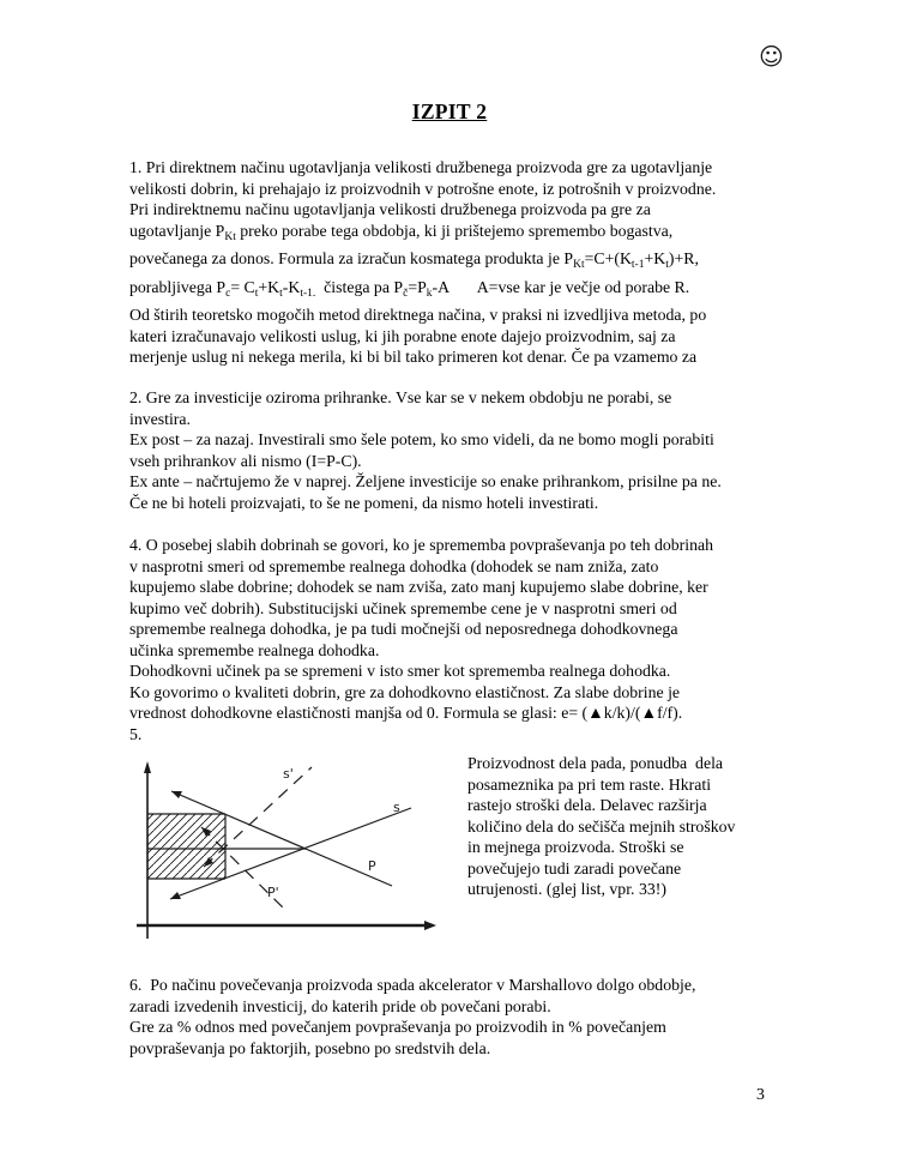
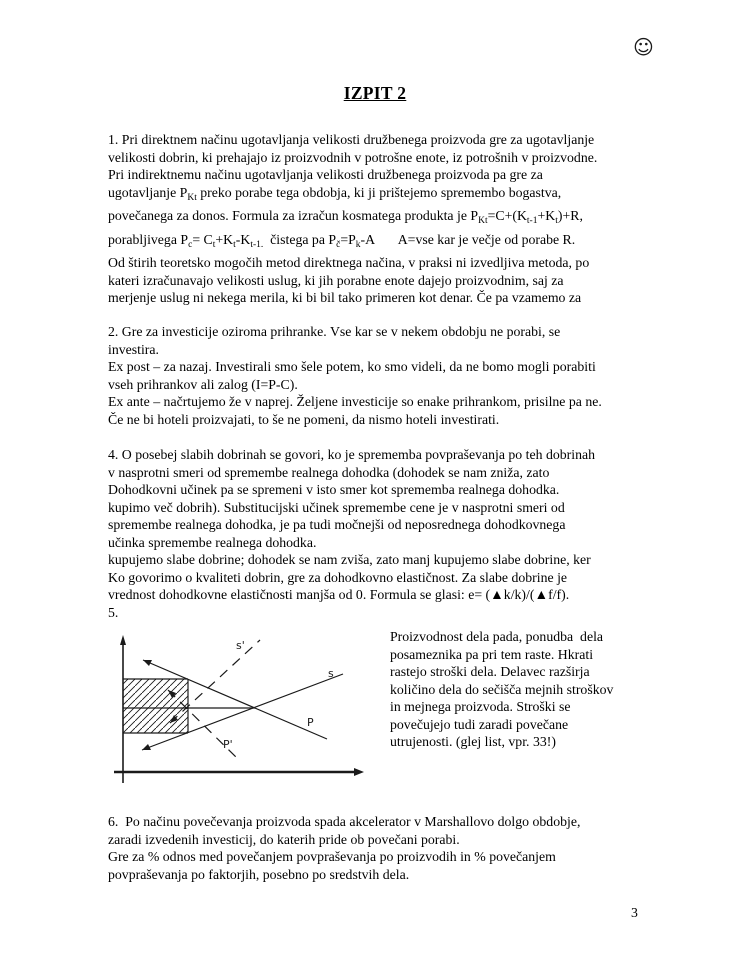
  ☺
  IZPIT 2
  1. Pri direktnem načinu ugotavljanja velikosti družbenega proizvoda gre za ugotavljanje
  velikosti dobrin, ki prehajajo iz proizvodnih v potrošne enote, iz potrošnih v proizvodne.
  Pri indirektnemu načinu ugotavljanja velikosti družbenega proizvoda pa gre za
  ugotavljanje PKt preko porabe tega obdobja, ki ji prištejemo spremembo bogastva,
  povečanega za donos. Formula za izračun kosmatega produkta je PKt=C+(Kt-1+Kt)+R,
  porabljivega Pc= Ct+Kt-Kt-1. čistega pa Pč=Pk-A A=vse kar je večje od porabe R.
  Od štirih teoretsko mogočih metod direktnega načina, v praksi ni izvedljiva metoda, po
  kateri izračunavajo velikosti uslug, ki jih porabne enote dajejo proizvodnim, saj za
  merjenje uslug ni nekega merila, ki bi bil tako primeren kot denar. Če pa vzamemo za
  2. Gre za investicije oziroma prihranke. Vse kar se v nekem obdobju ne porabi, se
  investira.
  Ex post – za nazaj. Investirali smo šele potem, ko smo videli, da ne bomo mogli porabiti
- vseh prihrankov ali nismo (I=P-C).
+ vseh prihrankov ali zalog (I=P-C).
  Ex ante – načrtujemo že v naprej. Željene investicije so enake prihrankom, prisilne pa ne.
  Če ne bi hoteli proizvajati, to še ne pomeni, da nismo hoteli investirati.
  4. O posebej slabih dobrinah se govori, ko je sprememba povpraševanja po teh dobrinah
  v nasprotni smeri od spremembe realnega dohodka (dohodek se nam zniža, zato
- kupujemo slabe dobrine; dohodek se nam zviša, zato manj kupujemo slabe dobrine, ker
+ Dohodkovni učinek pa se spremeni v isto smer kot sprememba realnega dohodka.
  kupimo več dobrih). Substitucijski učinek spremembe cene je v nasprotni smeri od
  spremembe realnega dohodka, je pa tudi močnejši od neposrednega dohodkovnega
  učinka spremembe realnega dohodka.
- Dohodkovni učinek pa se spremeni v isto smer kot sprememba realnega dohodka.
+ kupujemo slabe dobrine; dohodek se nam zviša, zato manj kupujemo slabe dobrine, ker
  Ko govorimo o kvaliteti dobrin, gre za dohodkovno elastičnost. Za slabe dobrine je
  vrednost dohodkovne elastičnosti manjša od 0. Formula se glasi: e= (▲k/k)/(▲f/f).
  5.
  s'
  s
  P
  P'
  Proizvodnost dela pada, ponudba dela
  posameznika pa pri tem raste. Hkrati
  rastejo stroški dela. Delavec razširja
  količino dela do sečišča mejnih stroškov
  in mejnega proizvoda. Stroški se
  povečujejo tudi zaradi povečane
  utrujenosti. (glej list, vpr. 33!)
  6. Po načinu povečevanja proizvoda spada akcelerator v Marshallovo dolgo obdobje,
  zaradi izvedenih investicij, do katerih pride ob povečani porabi.
  Gre za % odnos med povečanjem povpraševanja po proizvodih in % povečanjem
  povpraševanja po faktorjih, posebno po sredstvih dela.
  3
